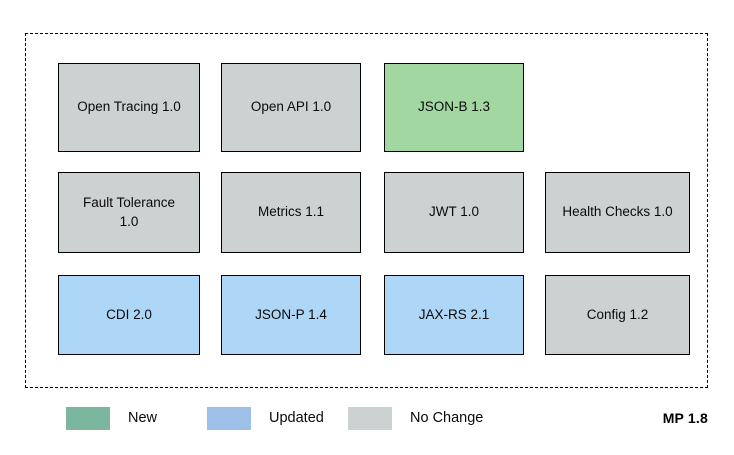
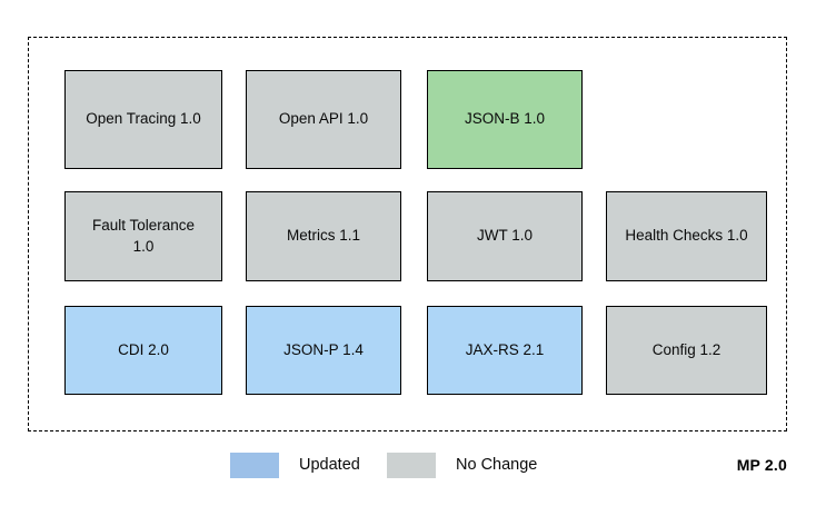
  Open Tracing 1.0
  Open API 1.0
- JSON-B 1.3
+ JSON-B 1.0
  Fault Tolerance
  1.0
  Metrics 1.1
  JWT 1.0
  Health Checks 1.0
  CDI 2.0
  JSON-P 1.4
  JAX-RS 2.1
  Config 1.2
- MP 1.8
+ MP 2.0
- New
  Updated
  No Change
